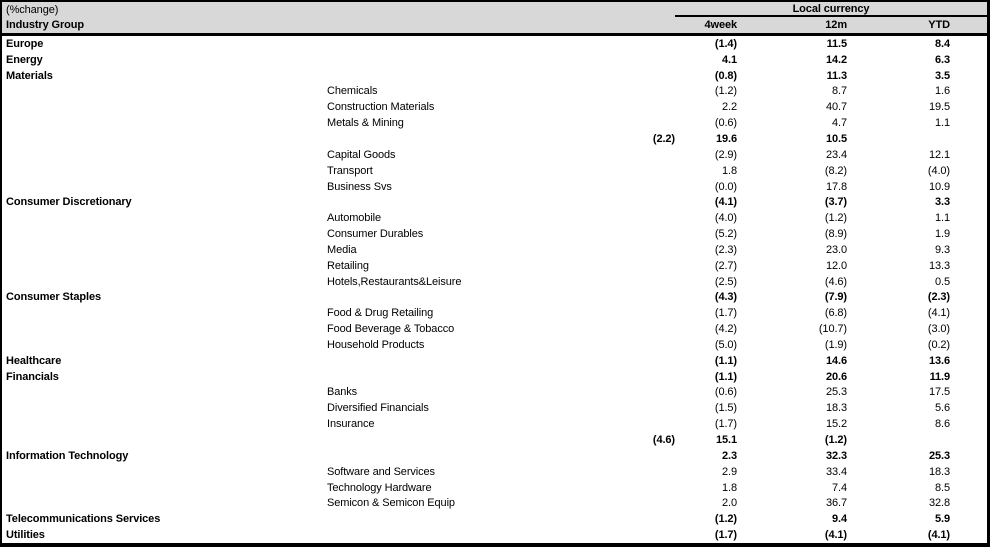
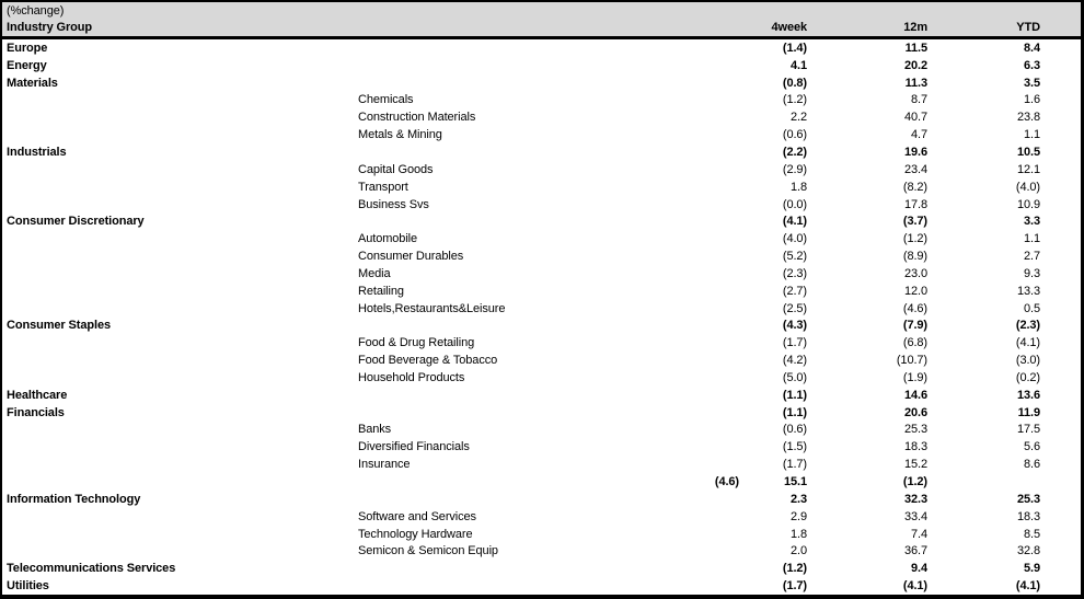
  (%change)
- Local currency
  Industry Group
  4week
  12m
  YTD
  Europe
  (1.4)
  11.5
  8.4
  Energy
  4.1
- 14.2
+ 20.2
  6.3
  Materials
  (0.8)
  11.3
  3.5
  Chemicals
  (1.2)
  8.7
  1.6
  Construction Materials
  2.2
  40.7
- 19.5
+ 23.8
  Metals & Mining
  (0.6)
  4.7
  1.1
+ Industrials
  (2.2)
  19.6
  10.5
  Capital Goods
  (2.9)
  23.4
  12.1
  Transport
  1.8
  (8.2)
  (4.0)
  Business Svs
  (0.0)
  17.8
  10.9
  Consumer Discretionary
  (4.1)
  (3.7)
  3.3
  Automobile
  (4.0)
  (1.2)
  1.1
  Consumer Durables
  (5.2)
  (8.9)
- 1.9
+ 2.7
  Media
  (2.3)
  23.0
  9.3
  Retailing
  (2.7)
  12.0
  13.3
  Hotels,Restaurants&Leisure
  (2.5)
  (4.6)
  0.5
  Consumer Staples
  (4.3)
  (7.9)
  (2.3)
  Food & Drug Retailing
  (1.7)
  (6.8)
  (4.1)
  Food Beverage & Tobacco
  (4.2)
  (10.7)
  (3.0)
  Household Products
  (5.0)
  (1.9)
  (0.2)
  Healthcare
  (1.1)
  14.6
  13.6
  Financials
  (1.1)
  20.6
  11.9
  Banks
  (0.6)
  25.3
  17.5
  Diversified Financials
  (1.5)
  18.3
  5.6
  Insurance
  (1.7)
  15.2
  8.6
  (4.6)
  15.1
  (1.2)
  Information Technology
  2.3
  32.3
  25.3
  Software and Services
  2.9
  33.4
  18.3
  Technology Hardware
  1.8
  7.4
  8.5
  Semicon & Semicon Equip
  2.0
  36.7
  32.8
  Telecommunications Services
  (1.2)
  9.4
  5.9
  Utilities
  (1.7)
  (4.1)
  (4.1)
